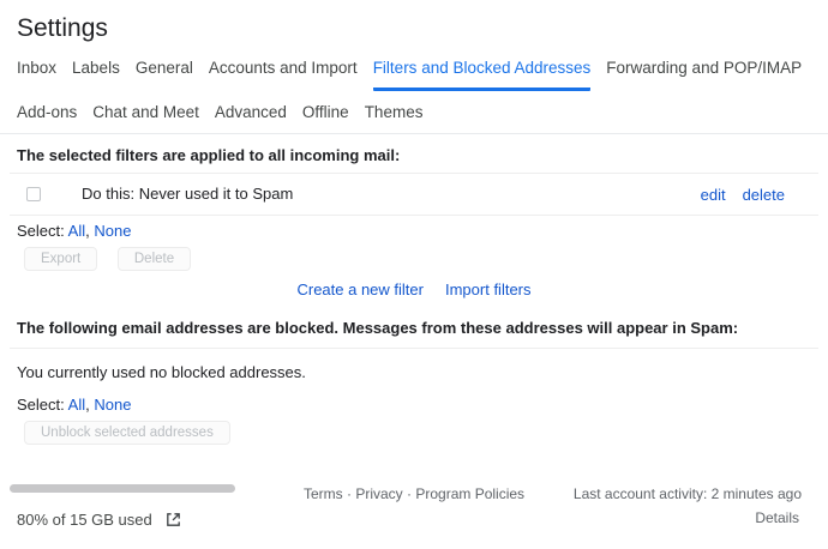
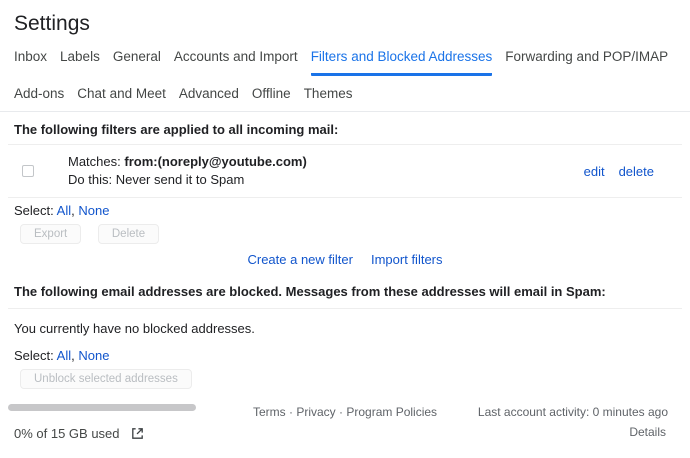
  Settings
  Inbox
  Labels
  General
  Accounts and Import
  Filters and Blocked Addresses
  Forwarding and POP/IMAP
  Add-ons
  Chat and Meet
  Advanced
  Offline
  Themes
- The selected filters are applied to all incoming mail:
+ The following filters are applied to all incoming mail:
+ Matches: from:(noreply@youtube.com)
- Do this: Never used it to Spam
+ Do this: Never send it to Spam
  edit
  delete
  Select: All, None
  Export Delete
  Create a new filter
  Import filters
- The following email addresses are blocked. Messages from these addresses will appear in Spam:
+ The following email addresses are blocked. Messages from these addresses will email in Spam:
- You currently used no blocked addresses.
+ You currently have no blocked addresses.
  Select: All, None
  Unblock selected addresses
  Terms · Privacy · Program Policies
- Last account activity: 2 minutes ago
+ Last account activity: 0 minutes ago
  Details
- 80% of 15 GB used
+ 0% of 15 GB used
